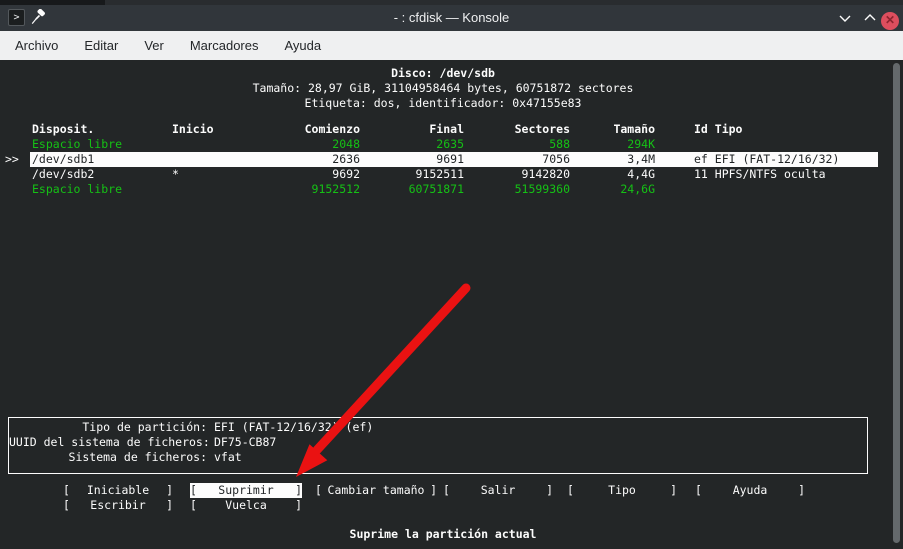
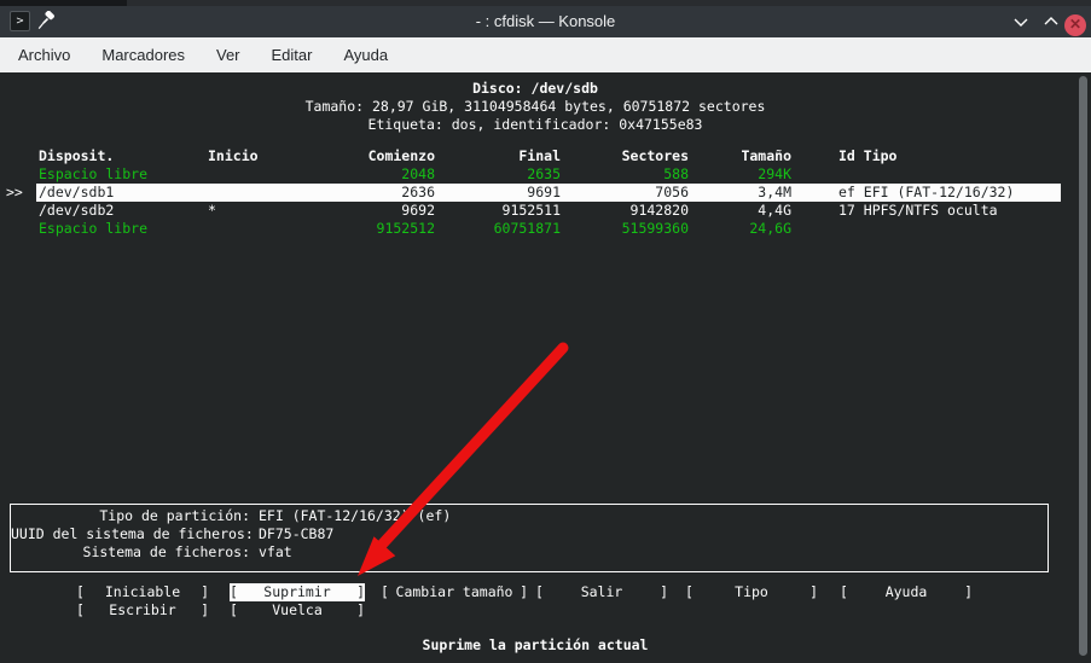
  - : cfdisk — Konsole
  >
  ✕
  Archivo
- Editar
+ Marcadores
  Ver
- Marcadores
+ Editar
  Ayuda
  Disco: /dev/sdb
  Tamaño: 28,97 GiB, 31104958464 bytes, 60751872 sectores
  Etiqueta: dos, identificador: 0x47155e83
  Disposit.
  Inicio
  Comienzo
  Final
  Sectores
  Tamaño
  Id Tipo
  Espacio libre
  2048
  2635
  588
  294K
  >>
  /dev/sdb1
  2636
  9691
  7056
  3,4M
  ef EFI (FAT-12/16/32)
  /dev/sdb2
  *
  9692
  9152511
  9142820
  4,4G
- 11 HPFS/NTFS oculta
+ 17 HPFS/NTFS oculta
  Espacio libre
  9152512
  60751871
  51599360
  24,6G
  Tipo de partición:
  EFI (FAT-12/16/32 (ef)
  UUID del sistema de ficheros:
  DF75-CB87
  Sistema de ficheros:
  vfat
  [
  Iniciable
  ]
  [
  Suprimir
  ]
  [
  Cambiar tamaño
  ]
  [
  Salir
  ]
  [
  Tipo
  ]
  [
  Ayuda
  ]
  [
  Escribir
  ]
  [
  Vuelca
  ]
  Suprime la partición actual
